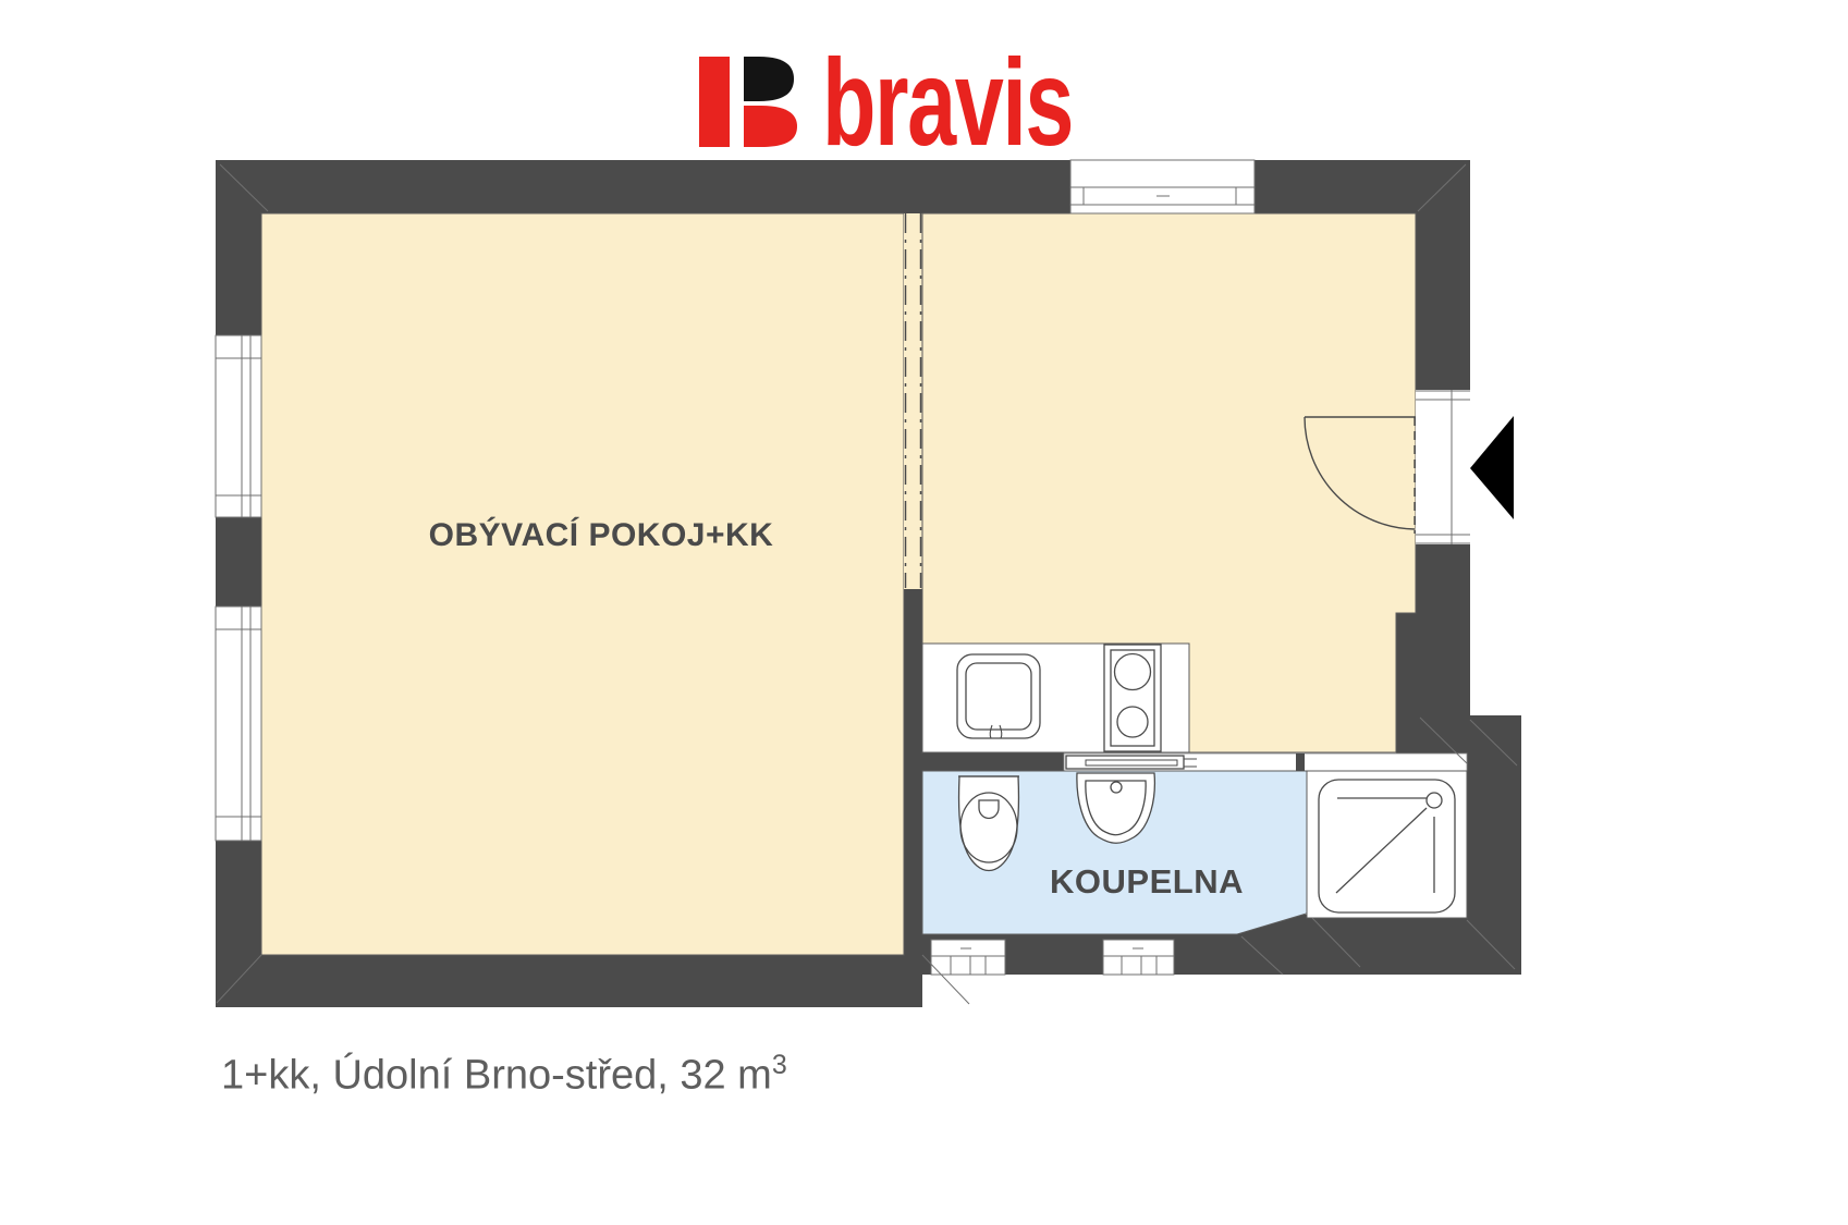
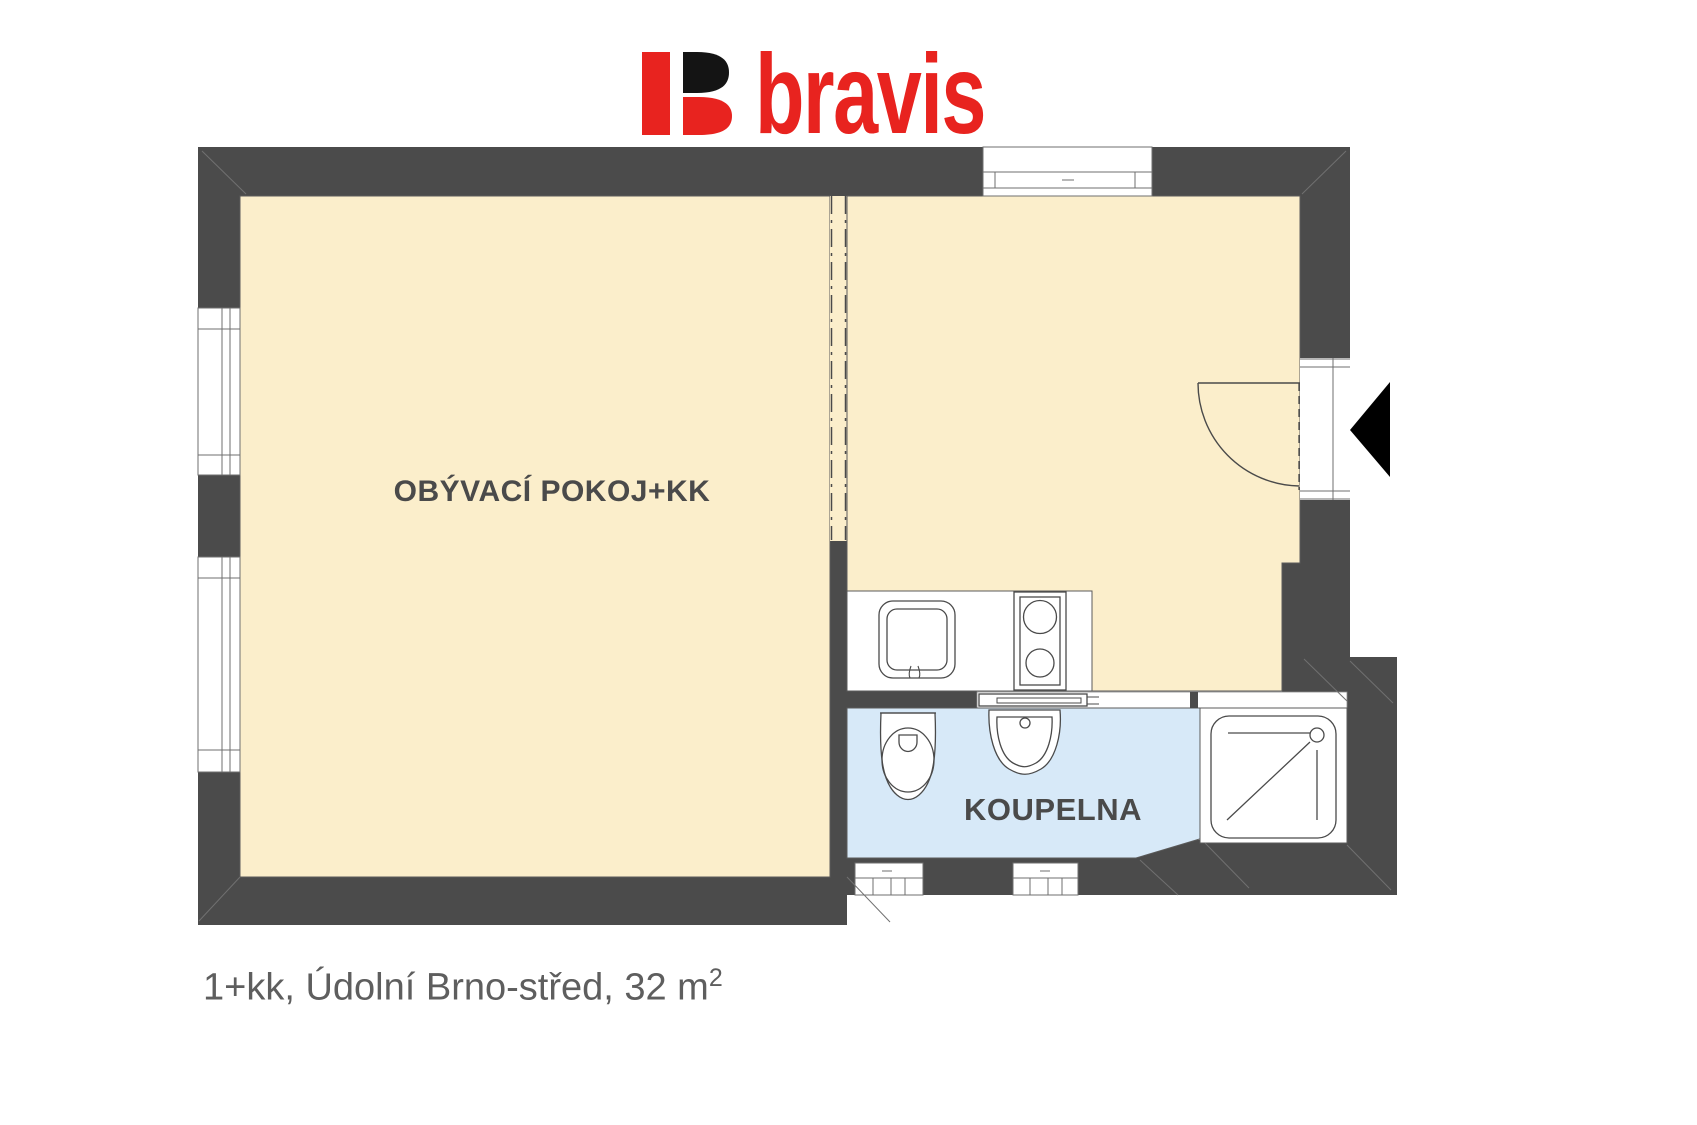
  bravis
  OBÝVACÍ POKOJ+KK
  KOUPELNA
- 1+kk, Údolní Brno-střed, 32 m3
+ 1+kk, Údolní Brno-střed, 32 m2
